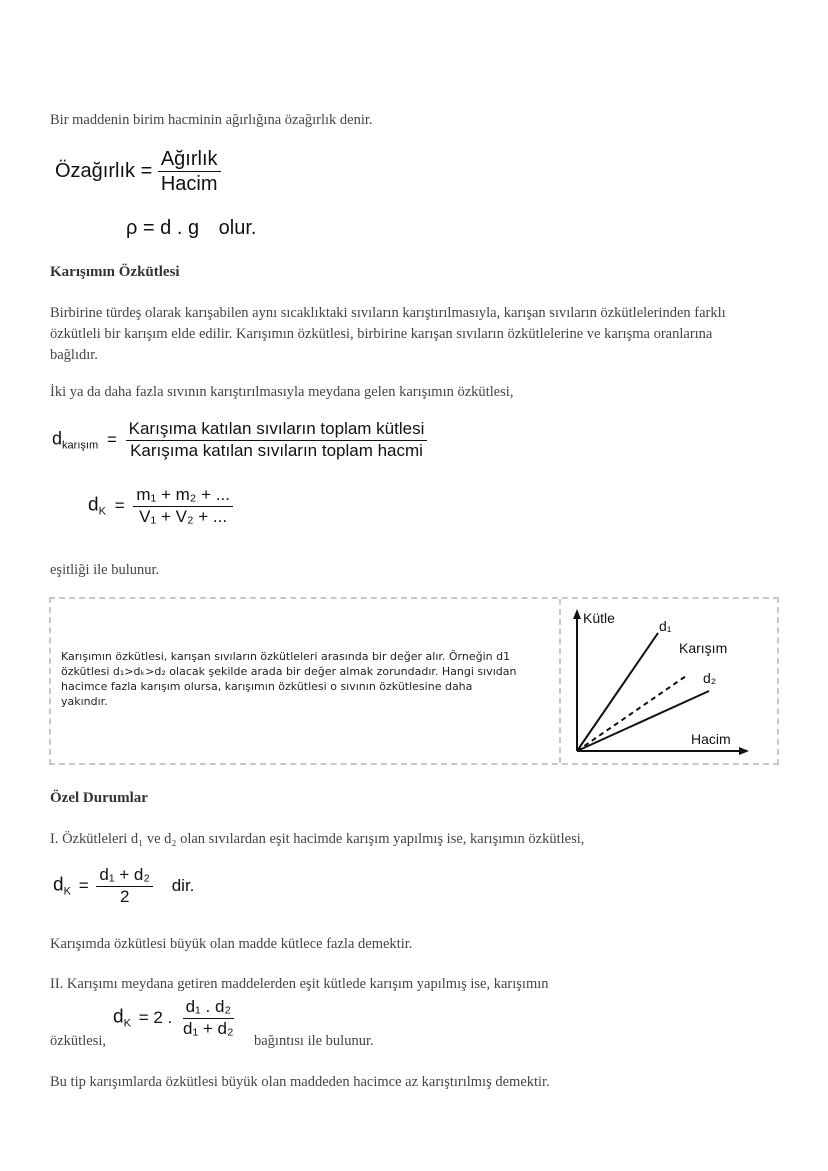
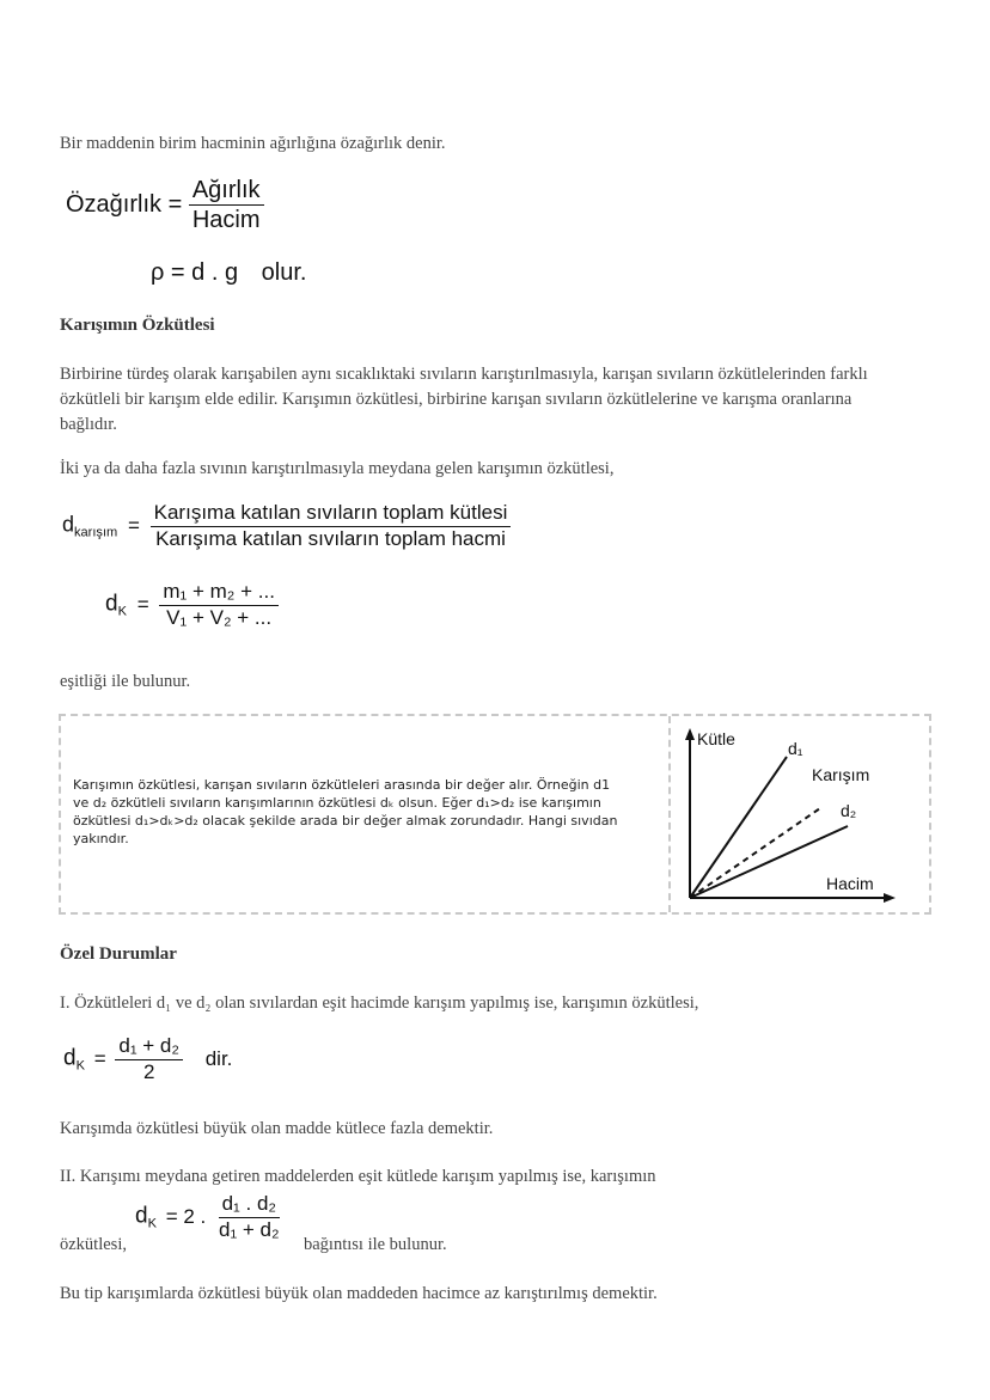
  Bir maddenin birim hacminin ağırlığına özağırlık denir.
  Özağırlık =
  Ağırlık
  Hacim
  ρ = d . g olur.
  Karışımın Özkütlesi
  Birbirine türdeş olarak karışabilen aynı sıcaklıktaki sıvıların karıştırılmasıyla, karışan sıvıların özkütlelerinden farklı özkütleli bir karışım elde edilir. Karışımın özkütlesi, birbirine karışan sıvıların özkütlelerine ve karışma oranlarına bağlıdır.
  İki ya da daha fazla sıvının karıştırılmasıyla meydana gelen karışımın özkütlesi,
  dkarışım =
  Karışıma katılan sıvıların toplam kütlesi
  Karışıma katılan sıvıların toplam hacmi
  dK =
  m₁ + m₂ + ...
  V₁ + V₂ + ...
  eşitliği ile bulunur.
  Karışımın özkütlesi, karışan sıvıların özkütleleri arasında bir değer alır. Örneğin d1
+ ve d₂ özkütleli sıvıların karışımlarının özkütlesi dₖ olsun. Eğer d₁>d₂ ise karışımın
  özkütlesi d₁>dₖ>d₂ olacak şekilde arada bir değer almak zorundadır. Hangi sıvıdan
- hacimce fazla karışım olursa, karışımın özkütlesi o sıvının özkütlesine daha
  yakındır.
  Kütle
  Hacim
  d₁
  Karışım
  d₂
  Özel Durumlar
  I. Özkütleleri d₁ ve d₂ olan sıvılardan eşit hacimde karışım yapılmış ise, karışımın özkütlesi,
  dK =
  d₁ + d₂
  2
  dir.
  Karışımda özkütlesi büyük olan madde kütlece fazla demektir.
  II. Karışımı meydana getiren maddelerden eşit kütlede karışım yapılmış ise, karışımın
  özkütlesi,
  dK = 2 .
  d₁ . d₂
  d₁ + d₂
  bağıntısı ile bulunur.
  Bu tip karışımlarda özkütlesi büyük olan maddeden hacimce az karıştırılmış demektir.
